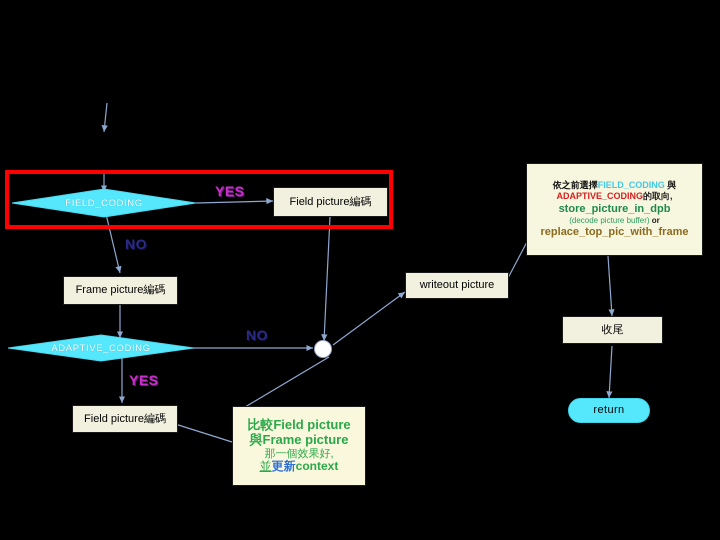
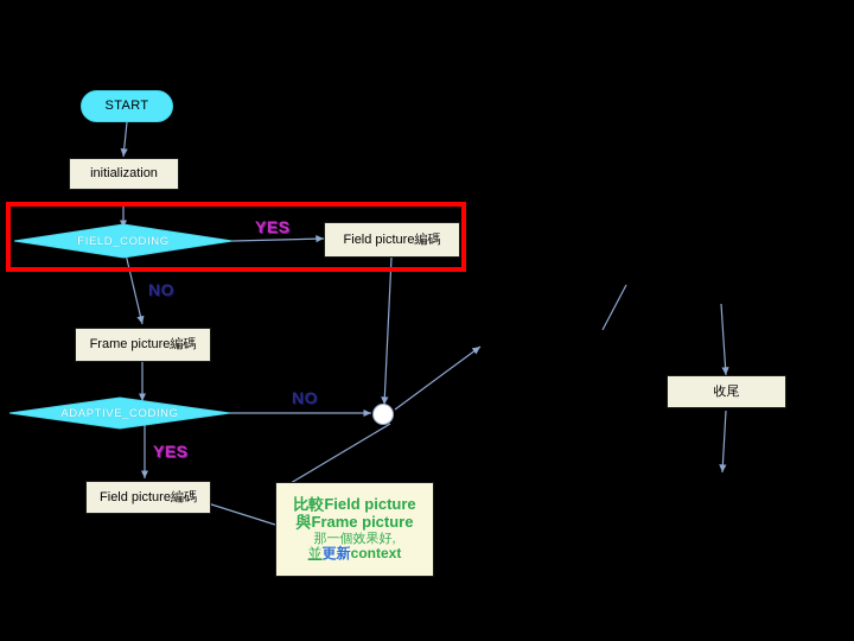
+ START
+ initialization
  FIELD_CODING
  Field picture編碼
  Frame picture編碼
  ADAPTIVE_CODING
  Field picture編碼
- writeout picture
  收尾
- return
- 依之前選擇FIELD_CODING 與
- ADAPTIVE_CODING的取向,
- store_picture_in_dpb
- (decode picture buffer) or
- replace_top_pic_with_frame
  比較Field picture
  與Frame picture
  那一個效果好,
  並更新context
  YES
  NO
  YES
  NO
